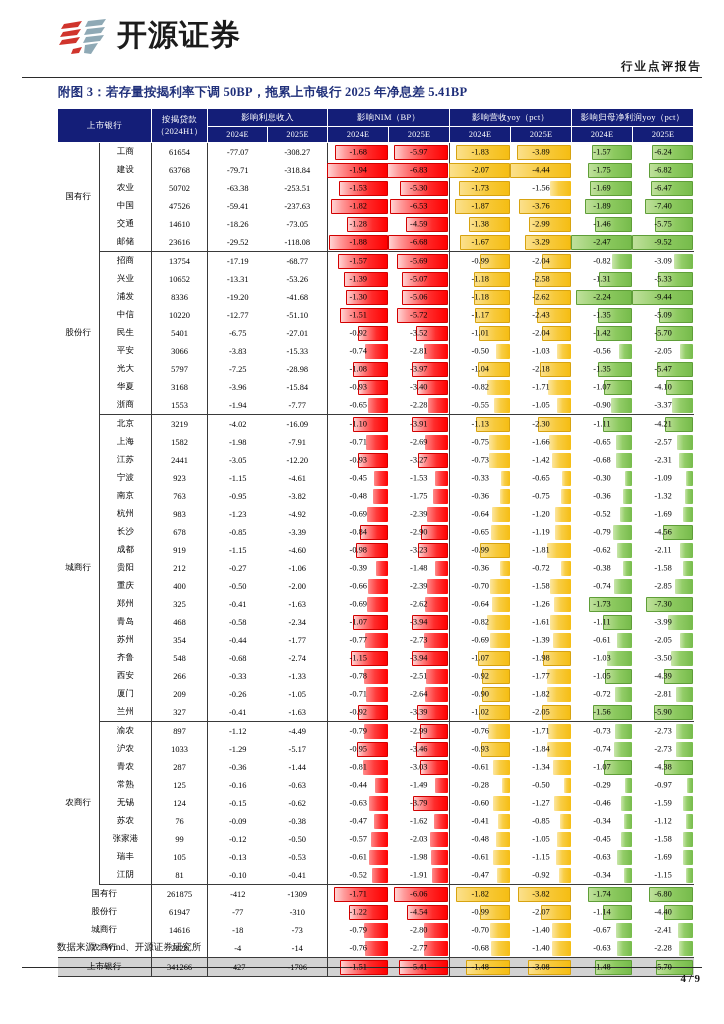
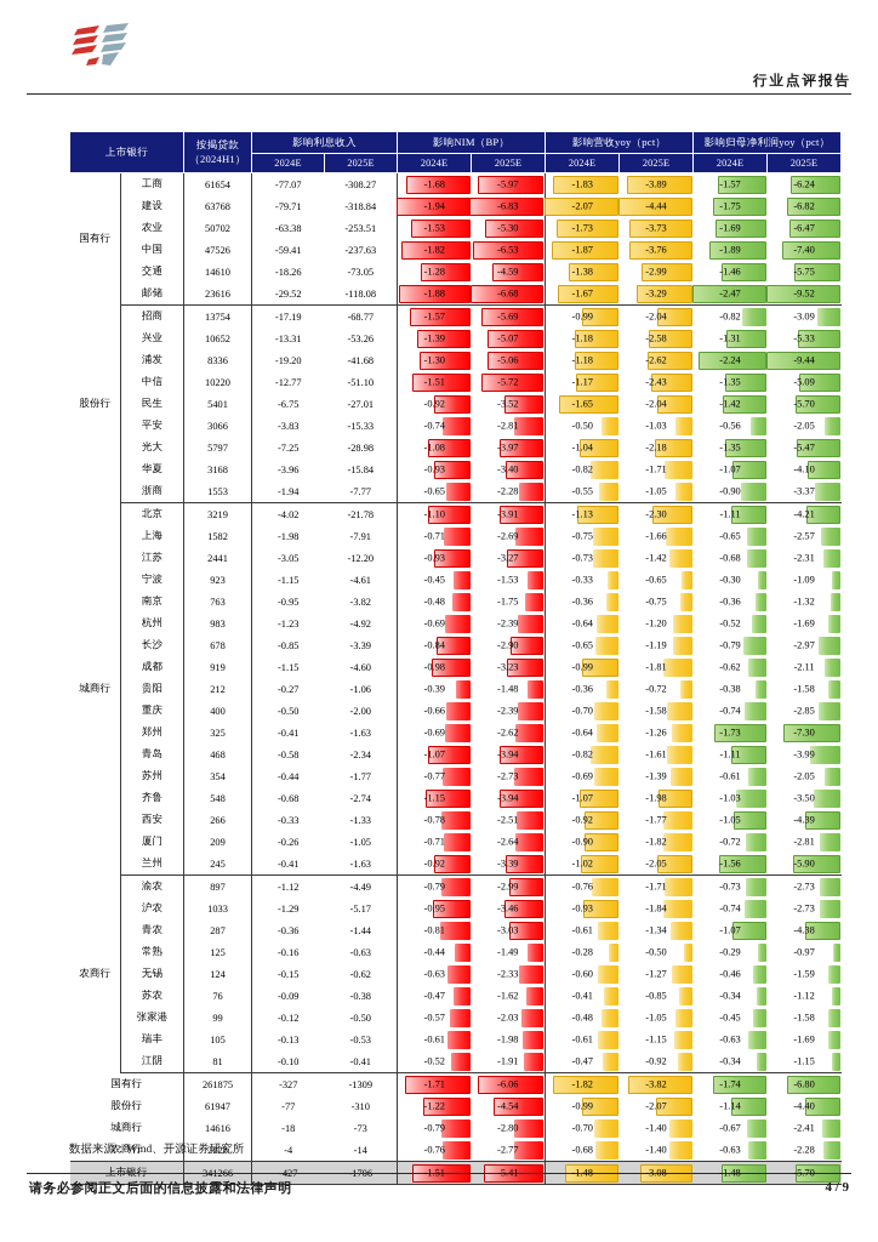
- 开源证券
  行业点评报告
- 附图 3：若存量按揭利率下调 50BP，拖累上市银行 2025 年净息差 5.41BP
  上市银行	按揭贷款 （2024H1）	影响利息收入	影响NIM（BP）	影响营收yoy（pct）	影响归母净利润yoy（pct）
  2024E	2025E	2024E	2025E	2024E	2025E	2024E	2025E
  国有行	工商	61654	-77.07	-308.27	-1.68	-5.97	-1.83	-3.89	-1.57	-6.24
  建设	63768	-79.71	-318.84	-1.94	-6.83	-2.07	-4.44	-1.75	-6.82
- 农业	50702	-63.38	-253.51	-1.53	-5.30	-1.73	-1.56	-1.69	-6.47
+ 农业	50702	-63.38	-253.51	-1.53	-5.30	-1.73	-3.73	-1.69	-6.47
  中国	47526	-59.41	-237.63	-1.82	-6.53	-1.87	-3.76	-1.89	-7.40
  交通	14610	-18.26	-73.05	-1.28	-4.59	-1.38	-2.99	-1.46	-5.75
  邮储	23616	-29.52	-118.08	-1.88	-6.68	-1.67	-3.29	-2.47	-9.52
  股份行	招商	13754	-17.19	-68.77	-1.57	-5.69	-0.99	-2.04	-0.82	-3.09
  兴业	10652	-13.31	-53.26	-1.39	-5.07	-1.18	-2.58	-1.31	-5.33
  浦发	8336	-19.20	-41.68	-1.30	-5.06	-1.18	-2.62	-2.24	-9.44
  中信	10220	-12.77	-51.10	-1.51	-5.72	-1.17	-2.43	-1.35	-5.09
- 民生	5401	-6.75	-27.01	-0.92	-3.52	-1.01	-2.04	-1.42	-5.70
+ 民生	5401	-6.75	-27.01	-0.92	-3.52	-1.65	-2.04	-1.42	-5.70
  平安	3066	-3.83	-15.33	-0.74	-2.81	-0.50	-1.03	-0.56	-2.05
  光大	5797	-7.25	-28.98	-1.08	-3.97	-1.04	-2.18	-1.35	-5.47
  华夏	3168	-3.96	-15.84	-0.93	-3.40	-0.82	-1.71	-1.07	-4.10
  浙商	1553	-1.94	-7.77	-0.65	-2.28	-0.55	-1.05	-0.90	-3.37
- 城商行	北京	3219	-4.02	-16.09	-1.10	-3.91	-1.13	-2.30	-1.11	-4.21
+ 城商行	北京	3219	-4.02	-21.78	-1.10	-3.91	-1.13	-2.30	-1.11	-4.21
  上海	1582	-1.98	-7.91	-0.71	-2.69	-0.75	-1.66	-0.65	-2.57
  江苏	2441	-3.05	-12.20	-0.93	-3.27	-0.73	-1.42	-0.68	-2.31
  宁波	923	-1.15	-4.61	-0.45	-1.53	-0.33	-0.65	-0.30	-1.09
  南京	763	-0.95	-3.82	-0.48	-1.75	-0.36	-0.75	-0.36	-1.32
  杭州	983	-1.23	-4.92	-0.69	-2.39	-0.64	-1.20	-0.52	-1.69
- 长沙	678	-0.85	-3.39	-0.84	-2.90	-0.65	-1.19	-0.79	-4.56
+ 长沙	678	-0.85	-3.39	-0.84	-2.90	-0.65	-1.19	-0.79	-2.97
  成都	919	-1.15	-4.60	-0.98	-3.23	-0.99	-1.81	-0.62	-2.11
  贵阳	212	-0.27	-1.06	-0.39	-1.48	-0.36	-0.72	-0.38	-1.58
  重庆	400	-0.50	-2.00	-0.66	-2.39	-0.70	-1.58	-0.74	-2.85
  郑州	325	-0.41	-1.63	-0.69	-2.62	-0.64	-1.26	-1.73	-7.30
  青岛	468	-0.58	-2.34	-1.07	-3.94	-0.82	-1.61	-1.11	-3.99
  苏州	354	-0.44	-1.77	-0.77	-2.73	-0.69	-1.39	-0.61	-2.05
  齐鲁	548	-0.68	-2.74	-1.15	-3.94	-1.07	-1.98	-1.03	-3.50
  西安	266	-0.33	-1.33	-0.78	-2.51	-0.92	-1.77	-1.05	-4.39
  厦门	209	-0.26	-1.05	-0.71	-2.64	-0.90	-1.82	-0.72	-2.81
- 兰州	327	-0.41	-1.63	-0.92	-3.39	-1.02	-2.05	-1.56	-5.90
+ 兰州	245	-0.41	-1.63	-0.92	-3.39	-1.02	-2.05	-1.56	-5.90
  农商行	渝农	897	-1.12	-4.49	-0.79	-2.99	-0.76	-1.71	-0.73	-2.73
  沪农	1033	-1.29	-5.17	-0.95	-3.46	-0.93	-1.84	-0.74	-2.73
  青农	287	-0.36	-1.44	-0.81	-3.03	-0.61	-1.34	-1.07	-4.38
  常熟	125	-0.16	-0.63	-0.44	-1.49	-0.28	-0.50	-0.29	-0.97
- 无锡	124	-0.15	-0.62	-0.63	-3.79	-0.60	-1.27	-0.46	-1.59
+ 无锡	124	-0.15	-0.62	-0.63	-2.33	-0.60	-1.27	-0.46	-1.59
  苏农	76	-0.09	-0.38	-0.47	-1.62	-0.41	-0.85	-0.34	-1.12
  张家港	99	-0.12	-0.50	-0.57	-2.03	-0.48	-1.05	-0.45	-1.58
  瑞丰	105	-0.13	-0.53	-0.61	-1.98	-0.61	-1.15	-0.63	-1.69
  江阴	81	-0.10	-0.41	-0.52	-1.91	-0.47	-0.92	-0.34	-1.15
- 国有行	261875	-412	-1309	-1.71	-6.06	-1.82	-3.82	-1.74	-6.80
+ 国有行	261875	-327	-1309	-1.71	-6.06	-1.82	-3.82	-1.74	-6.80
  股份行	61947	-77	-310	-1.22	-4.54	-0.99	-2.07	-1.14	-4.40
  城商行	14616	-18	-73	-0.79	-2.80	-0.70	-1.40	-0.67	-2.41
  农商行	2828	-4	-14	-0.76	-2.77	-0.68	-1.40	-0.63	-2.28
  数据来源：Wind、开源证券研究所
+ 请务必参阅正文后面的信息披露和法律声明
  4 / 9
